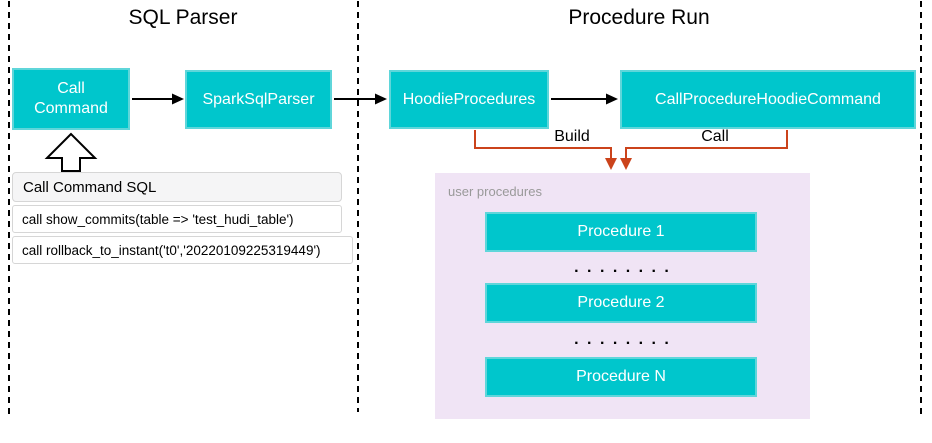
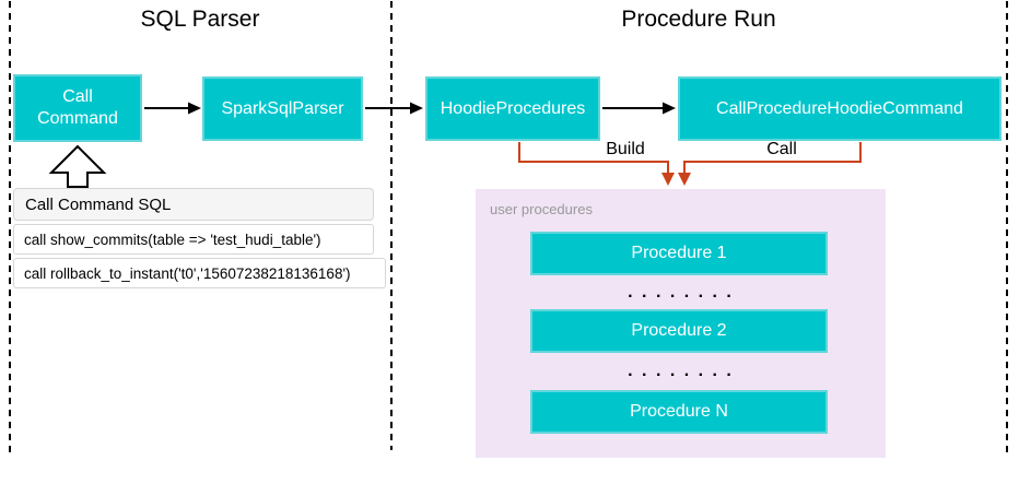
  SQL Parser
  Procedure Run
  Call Command
  SparkSqlParser
  HoodieProcedures
  CallProcedureHoodieCommand
  Build
  Call
  Call Command SQL
  call show_commits(table => 'test_hudi_table')
- call rollback_to_instant('t0','20220109225319449')
+ call rollback_to_instant('t0','15607238218136168')
  user procedures
  Procedure 1
  . . . . . . . .
  Procedure 2
  . . . . . . . .
  Procedure N
